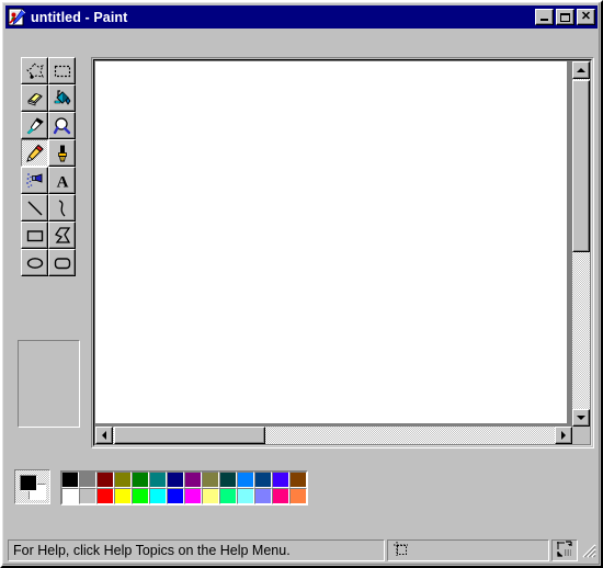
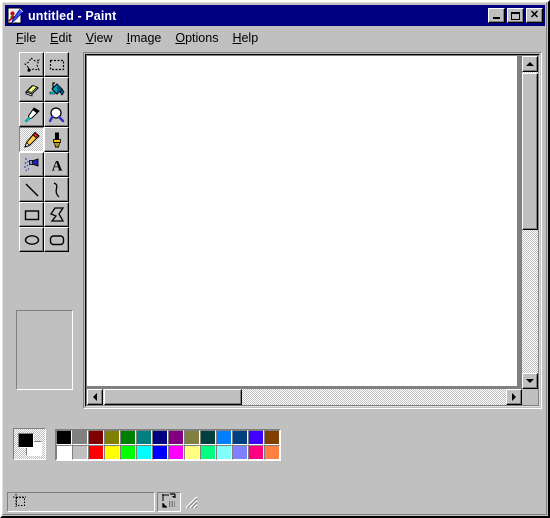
  untitled - Paint
  ✕
+ File
+ Edit
+ View
+ Image
+ Options
+ Help
  A
- For Help, click Help Topics on the Help Menu.
